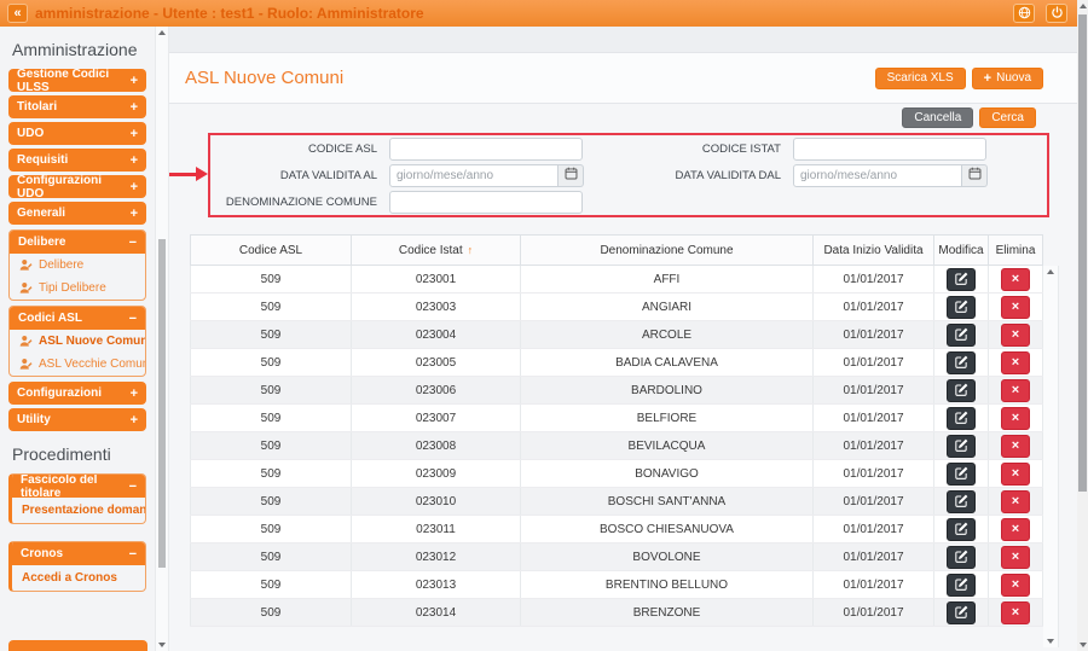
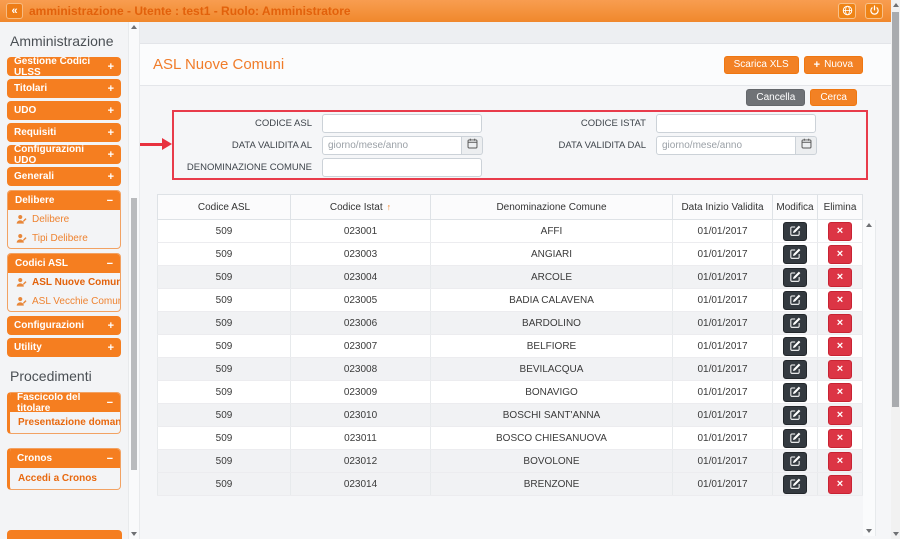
  «
  amministrazione - Utente : test1 - Ruolo: Amministratore
  Amministrazione
  Gestione Codici ULSS
  +
  Titolari
  +
  UDO
  +
  Requisiti
  +
  Configurazioni UDO
  +
  Generali
  +
  Delibere
  −
  Delibere
  Tipi Delibere
  Codici ASL
  −
  ASL Nuove Comun
  ASL Vecchie Comu
  Configurazioni
  +
  Utility
  +
  Procedimenti
  Fascicolo del titolare
  −
  Presentazione doman
  Cronos
  −
  Accedi a Cronos
  ASL Nuove Comuni
  Scarica XLS
  +
  Nuova
  Cancella
  Cerca
  CODICE ASL
  CODICE ISTAT
  DATA VALIDITA AL
  giorno/mese/anno
  DATA VALIDITA DAL
  giorno/mese/anno
  DENOMINAZIONE COMUNE
  Codice ASL	Codice Istat ↑	Denominazione Comune	Data Inizio Validita	Modifica	Elimina
  509	023001	AFFI	01/01/2017		×
  509	023003	ANGIARI	01/01/2017		×
  509	023004	ARCOLE	01/01/2017		×
  509	023005	BADIA CALAVENA	01/01/2017		×
  509	023006	BARDOLINO	01/01/2017		×
  509	023007	BELFIORE	01/01/2017		×
  509	023008	BEVILACQUA	01/01/2017		×
  509	023009	BONAVIGO	01/01/2017		×
  509	023010	BOSCHI SANT'ANNA	01/01/2017		×
  509	023011	BOSCO CHIESANUOVA	01/01/2017		×
  509	023012	BOVOLONE	01/01/2017		×
- 509	023013	BRENTINO BELLUNO	01/01/2017		×
  509	023014	BRENZONE	01/01/2017		×
